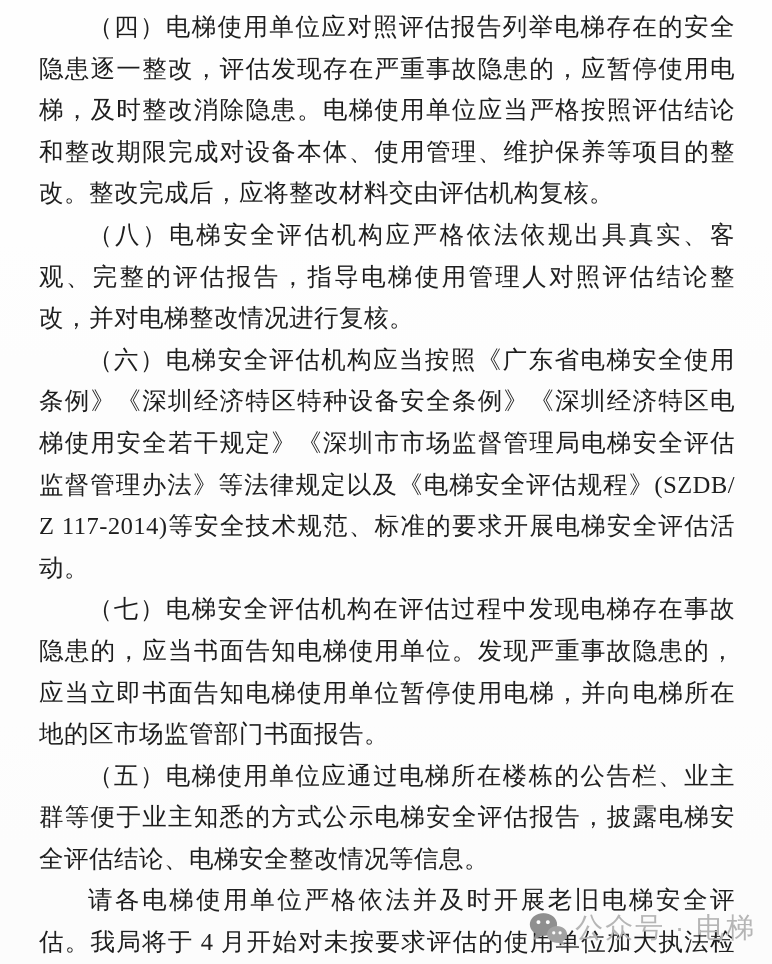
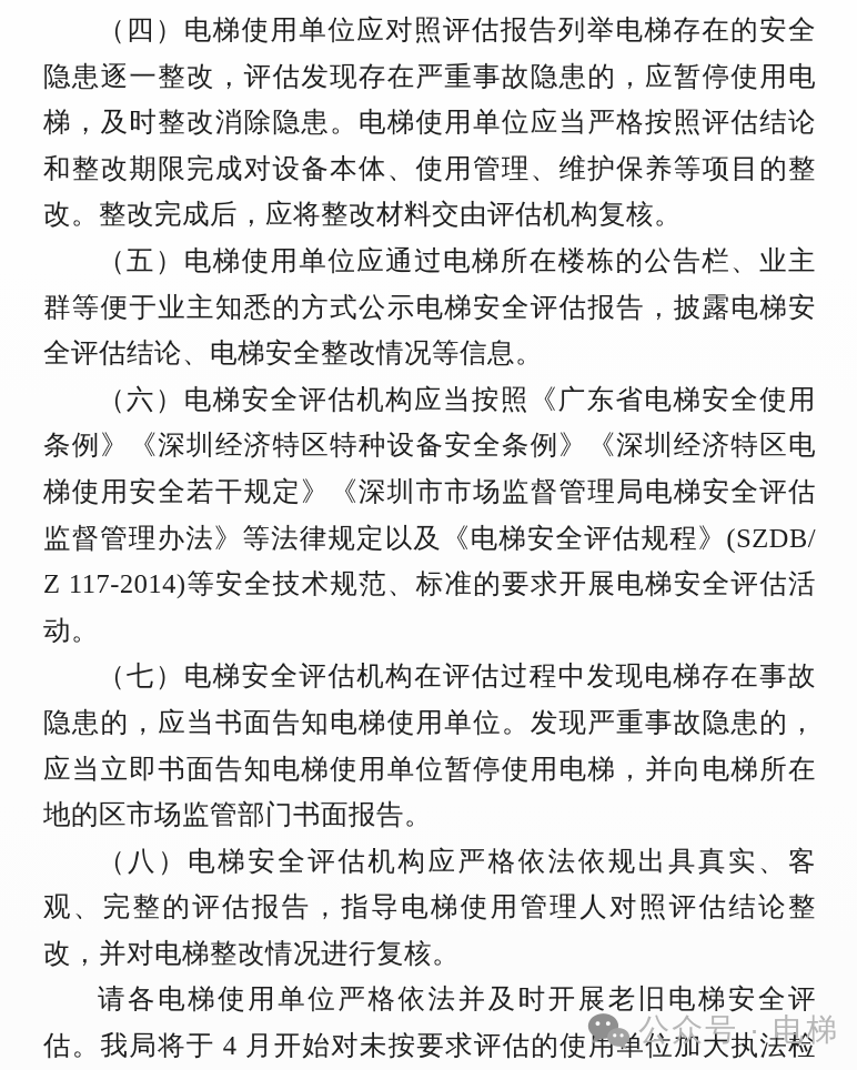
  （四）电梯使用单位应对照评估报告列举电梯存在的安全隐患逐一整改，评估发现存在严重事故隐患的，应暂停使用电梯，及时整改消除隐患。电梯使用单位应当严格按照评估结论和整改期限完成对设备本体、使用管理、维护保养等项目的整改。整改完成后，应将整改材料交由评估机构复核。
- （八）电梯安全评估机构应严格依法依规出具真实、客观、完整的评估报告，指导电梯使用管理人对照评估结论整改，并对电梯整改情况进行复核。
+ （五）电梯使用单位应通过电梯所在楼栋的公告栏、业主群等便于业主知悉的方式公示电梯安全评估报告，披露电梯安全评估结论、电梯安全整改情况等信息。
  （六）电梯安全评估机构应当按照《广东省电梯安全使用条例》《深圳经济特区特种设备安全条例》《深圳经济特区电梯使用安全若干规定》《深圳市市场监督管理局电梯安全评估监督管理办法》等法律规定以及《电梯安全评估规程》(SZDB/ Z 117-2014)等安全技术规范、标准的要求开展电梯安全评估活动。
  （七）电梯安全评估机构在评估过程中发现电梯存在事故隐患的，应当书面告知电梯使用单位。发现严重事故隐患的，应当立即书面告知电梯使用单位暂停使用电梯，并向电梯所在地的区市场监管部门书面报告。
- （五）电梯使用单位应通过电梯所在楼栋的公告栏、业主群等便于业主知悉的方式公示电梯安全评估报告，披露电梯安全评估结论、电梯安全整改情况等信息。
+ （八）电梯安全评估机构应严格依法依规出具真实、客观、完整的评估报告，指导电梯使用管理人对照评估结论整改，并对电梯整改情况进行复核。
  请各电梯使用单位严格依法并及时开展老旧电梯安全评估。我局将于 4 月开始对未按要求评估的使用单位加大执法检
  公众号 · 电梯
